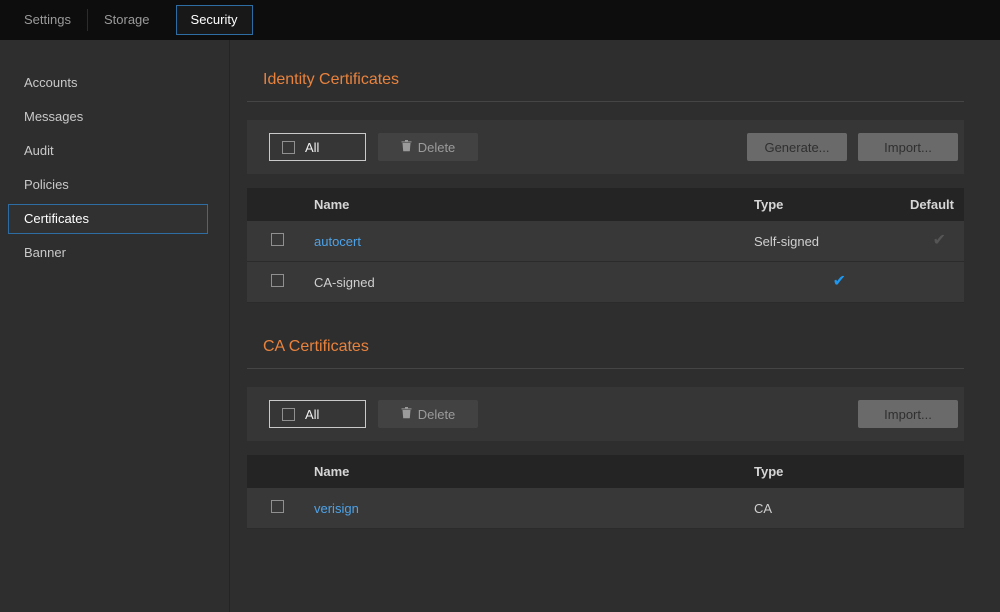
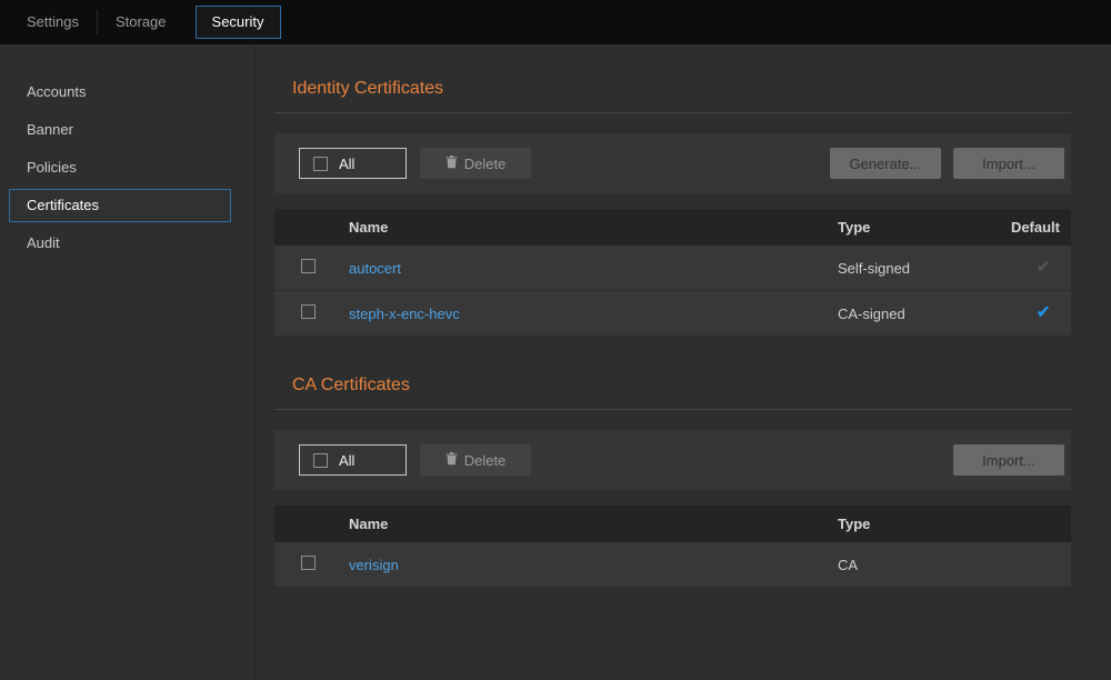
  Settings
  Storage
  Security
  Accounts
- Messages
- Audit
+ Banner
  Policies
  Certificates
- Banner
+ Audit
  Identity Certificates
  All
  Delete
  Generate...
  Import...
  Name
  Type
  Default
  autocert
  Self-signed
  ✔
+ steph-x-enc-hevc
  CA-signed
  ✔
  CA Certificates
  All
  Delete
  Import...
  Name
  Type
  verisign
  CA
